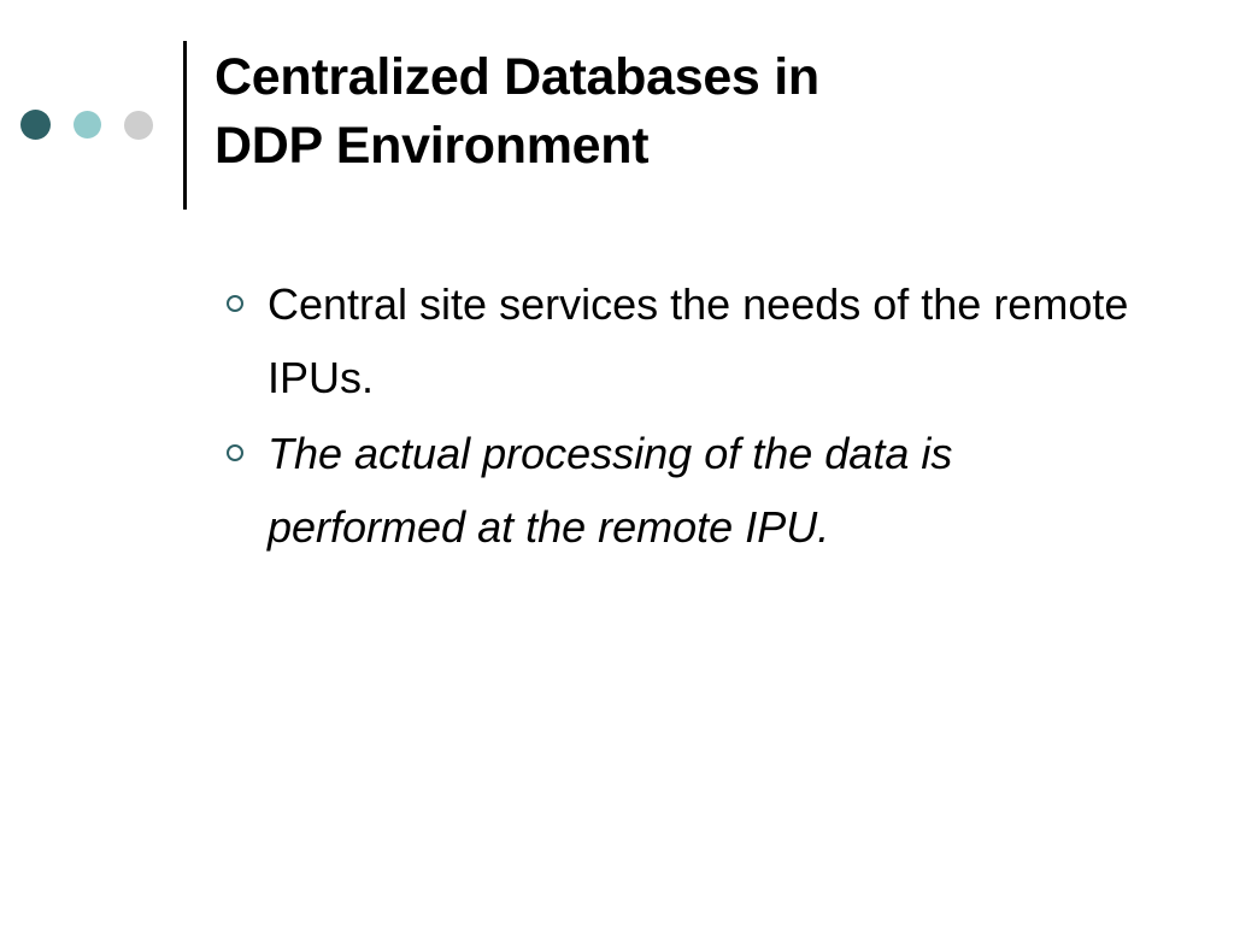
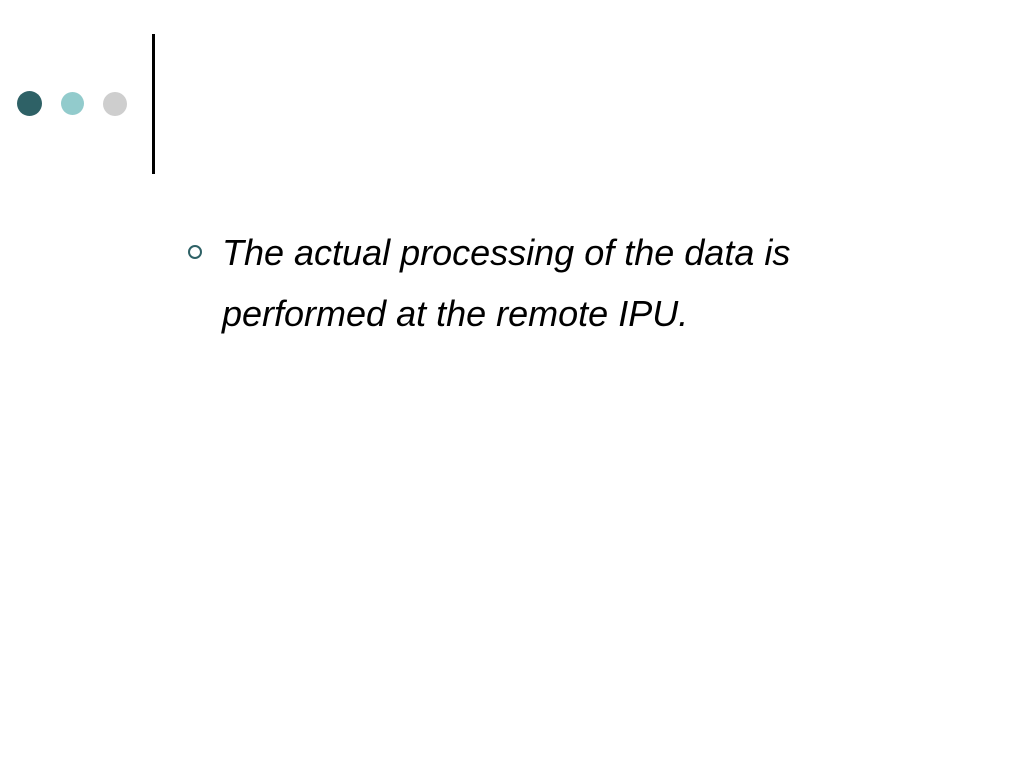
- Centralized Databases in
- DDP Environment
- Central site services the needs of the remote IPUs.
  The actual processing of the data is performed at the remote IPU.
